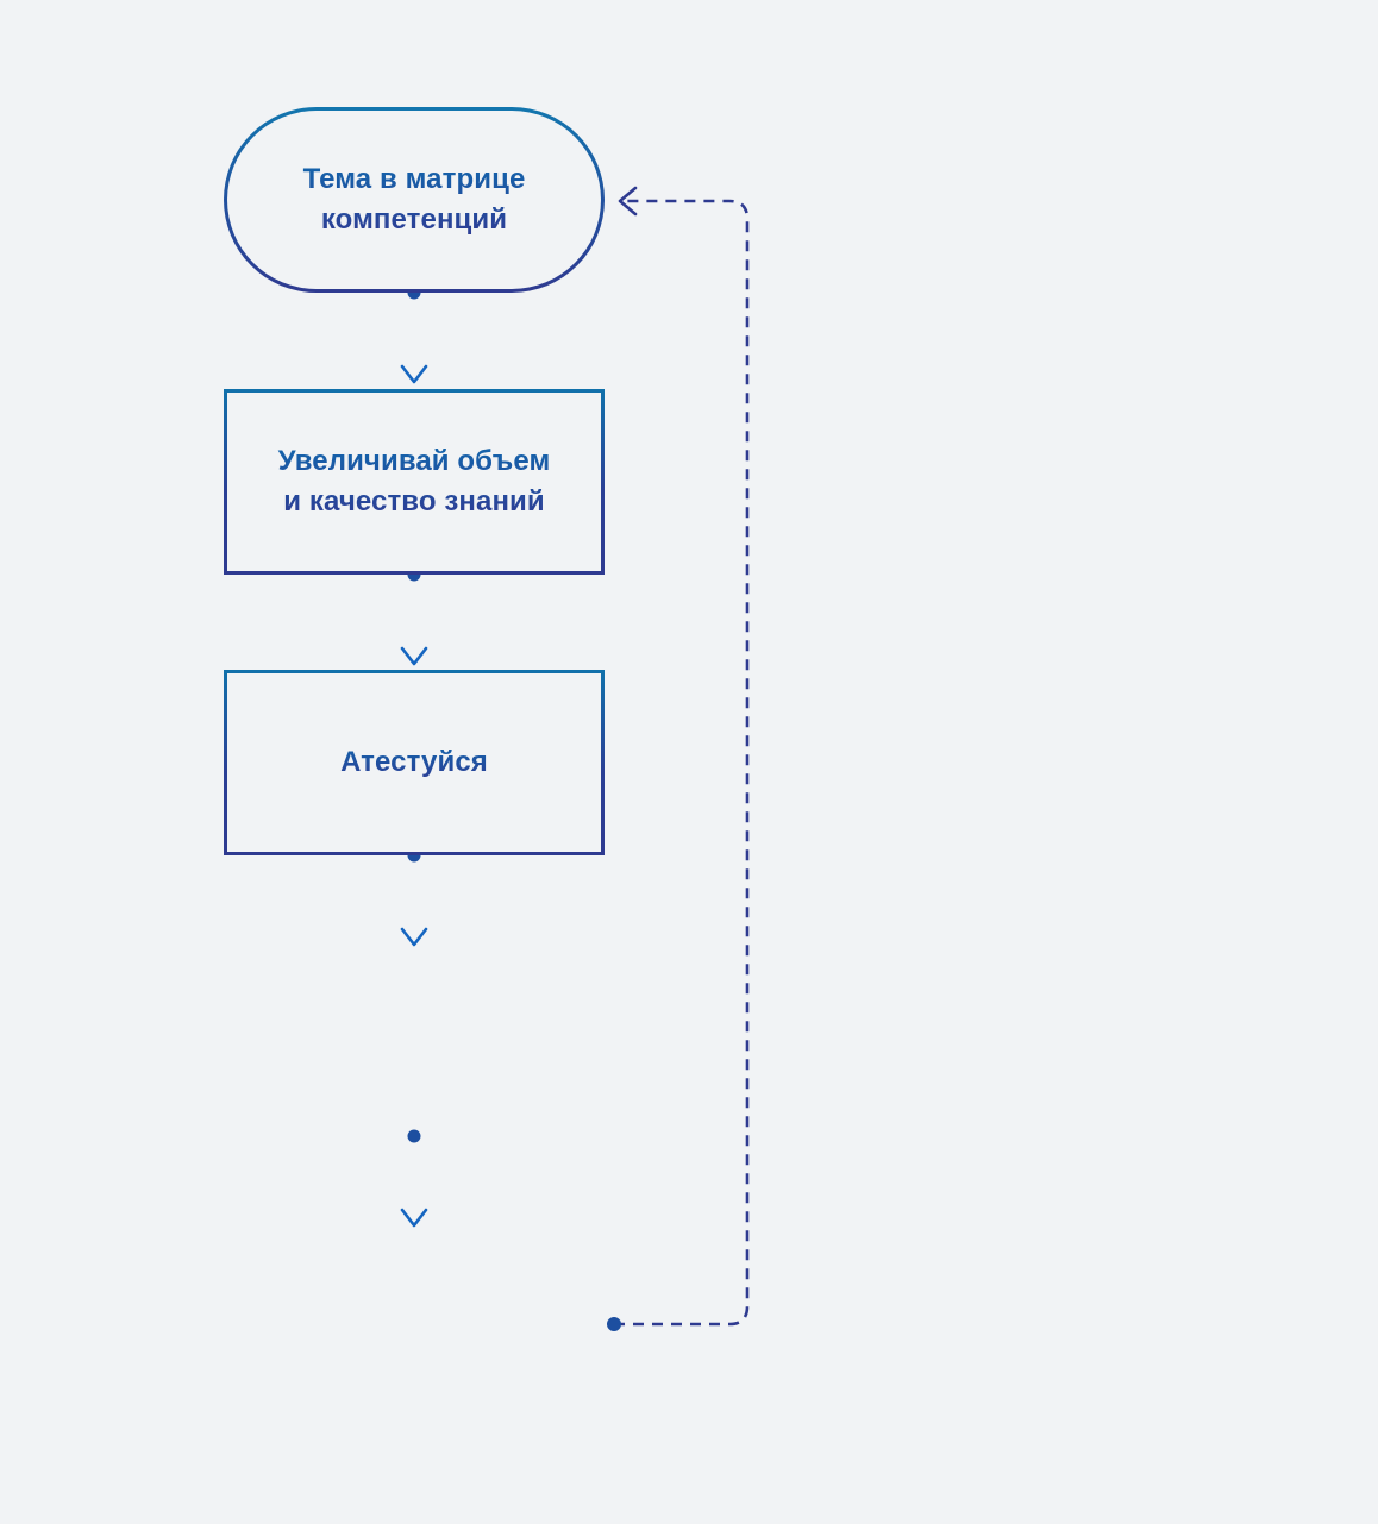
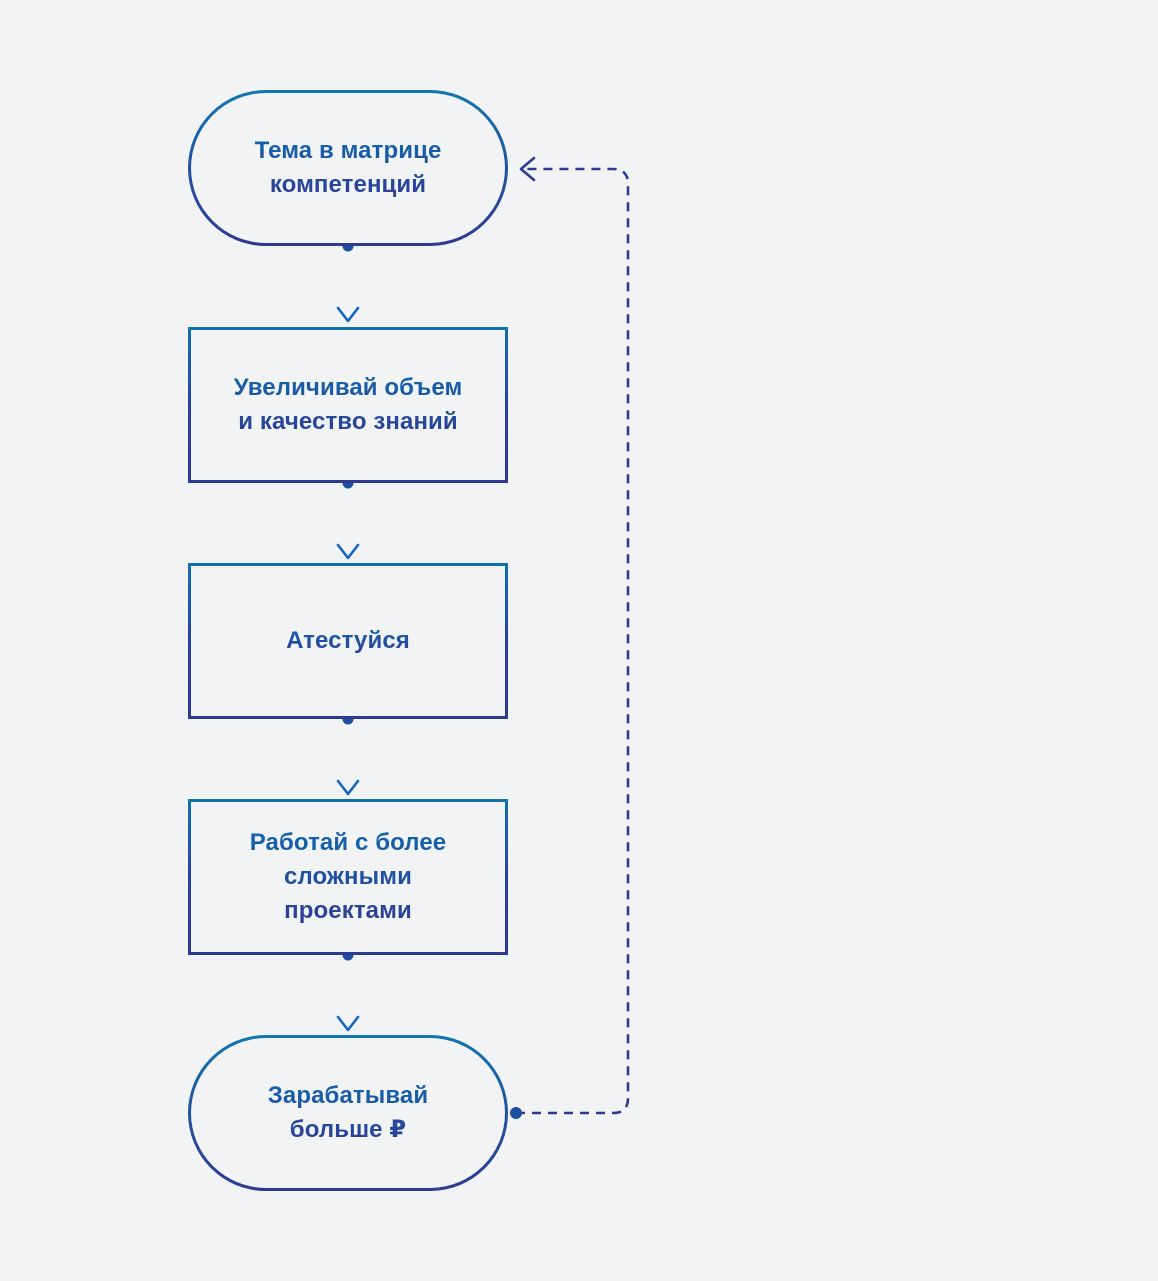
  Тема в матрице
  компетенций
  Увеличивай объем
  и качество знаний
  Атестуйся
+ Работай с более
+ сложными
+ проектами
+ Зарабатывай
+ больше ₽
